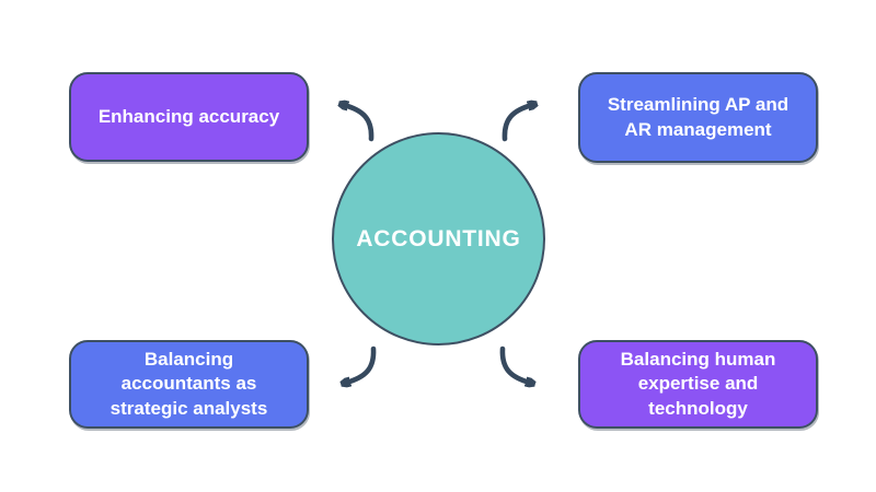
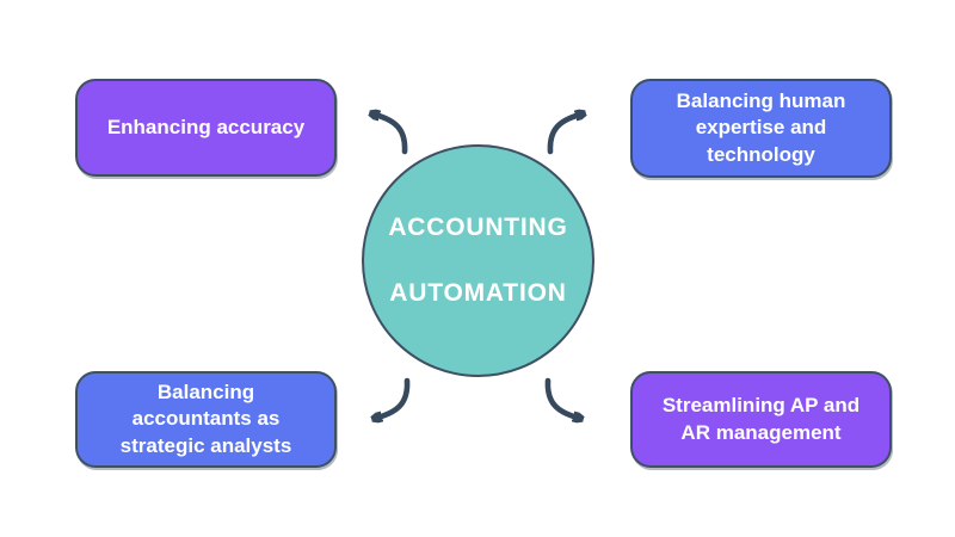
  Enhancing accuracy
- Streamlining AP and AR management
+ Balancing human expertise and technology
  Balancing accountants as strategic analysts
- Balancing human expertise and technology
+ Streamlining AP and AR management
  ACCOUNTING
+ AUTOMATION
